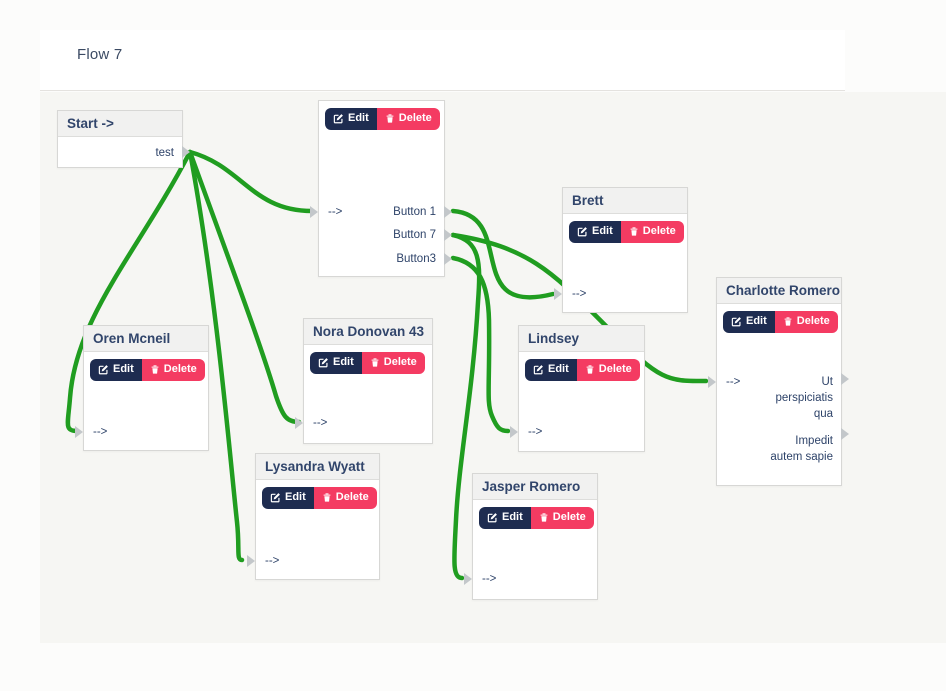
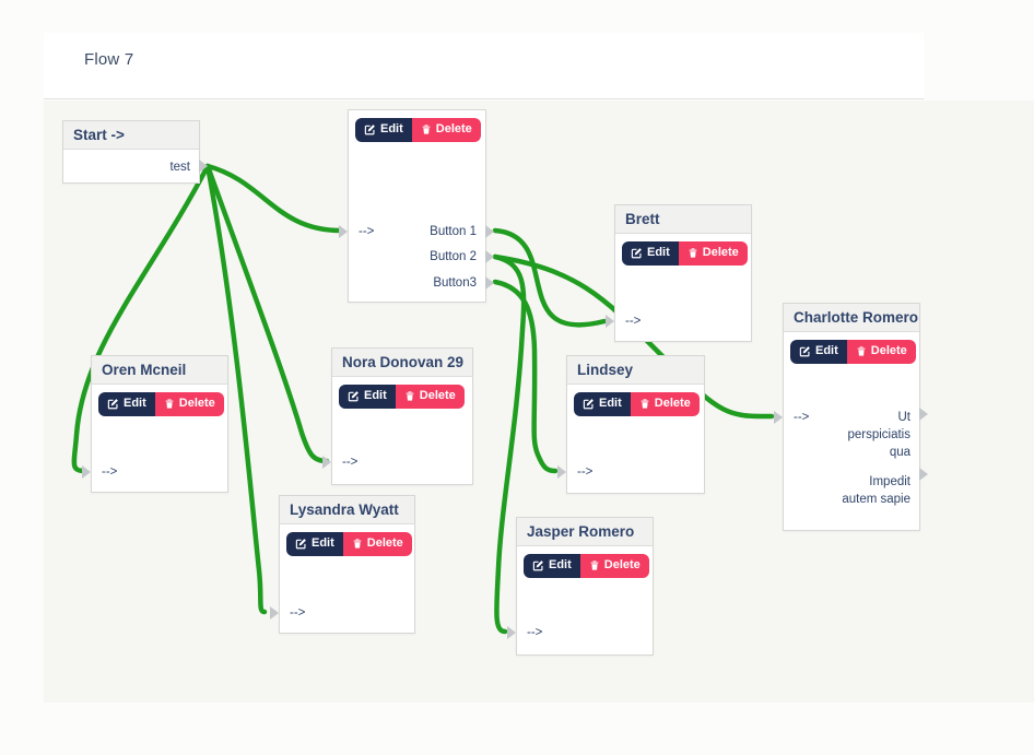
  Flow 7
  Start ->
  test
  Edit
  Delete
  -->
  Button 1
- Button 7
+ Button 2
  Button3
  Brett
  Edit
  Delete
  -->
  Charlotte Romero
  Edit
  Delete
  -->
  Ut perspiciatis qua
  Impedit autem sapie
  Oren Mcneil
  Edit
  Delete
  -->
- Nora Donovan 43
+ Nora Donovan 29
  Edit
  Delete
  -->
  Lindsey
  Edit
  Delete
  -->
  Lysandra Wyatt
  Edit
  Delete
  -->
  Jasper Romero
  Edit
  Delete
  -->
